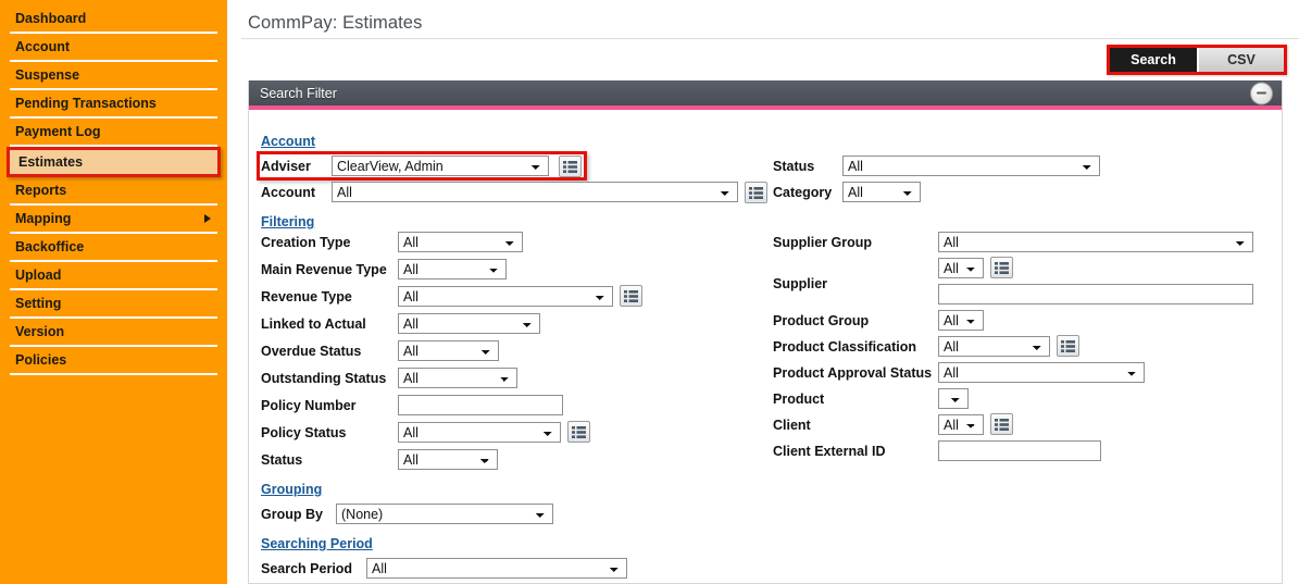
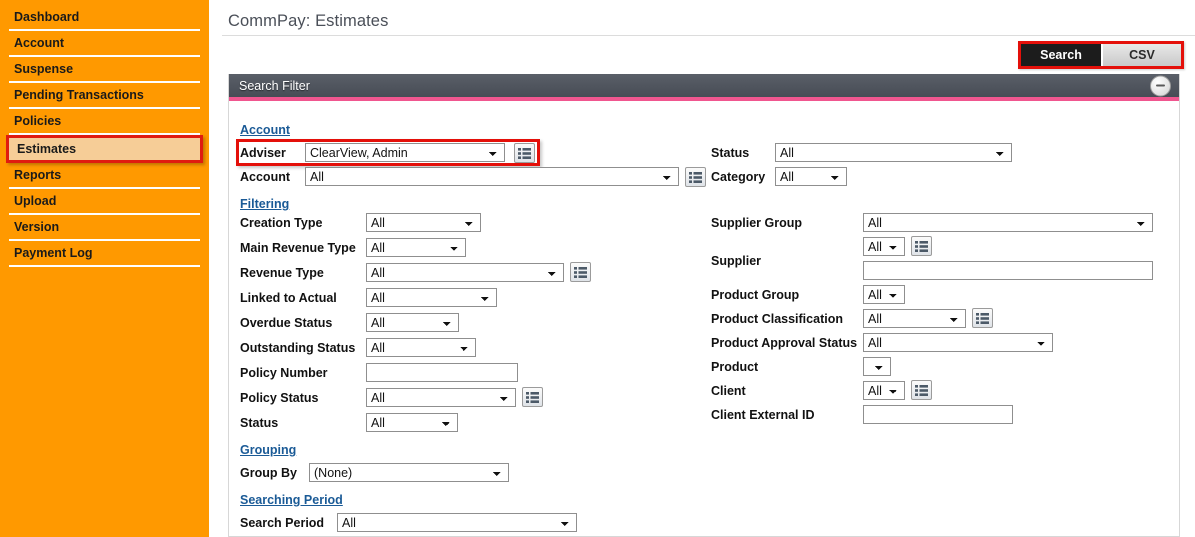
  Dashboard
  Account
  Suspense
  Pending Transactions
- Payment Log
+ Policies
  Estimates
  Reports
- Mapping
- Backoffice
  Upload
- Setting
  Version
- Policies
+ Payment Log
  CommPay: Estimates
  Search
  CSV
  Search Filter
  Account
  Adviser
  ClearView, Admin
  Account
  All
  Status
  All
  Category
  All
  Filtering
  Creation Type
  All
  Main Revenue Type
  All
  Revenue Type
  All
  Linked to Actual
  All
  Overdue Status
  All
  Outstanding Status
  All
  Policy Number
  Policy Status
  All
  Status
  All
  Supplier Group
  All
  Supplier
  All
  Product Group
  All
  Product Classification
  All
  Product Approval Status
  All
  Product
  Client
  All
  Client External ID
  Grouping
  Group By
  (None)
  Searching Period
  Search Period
  All
